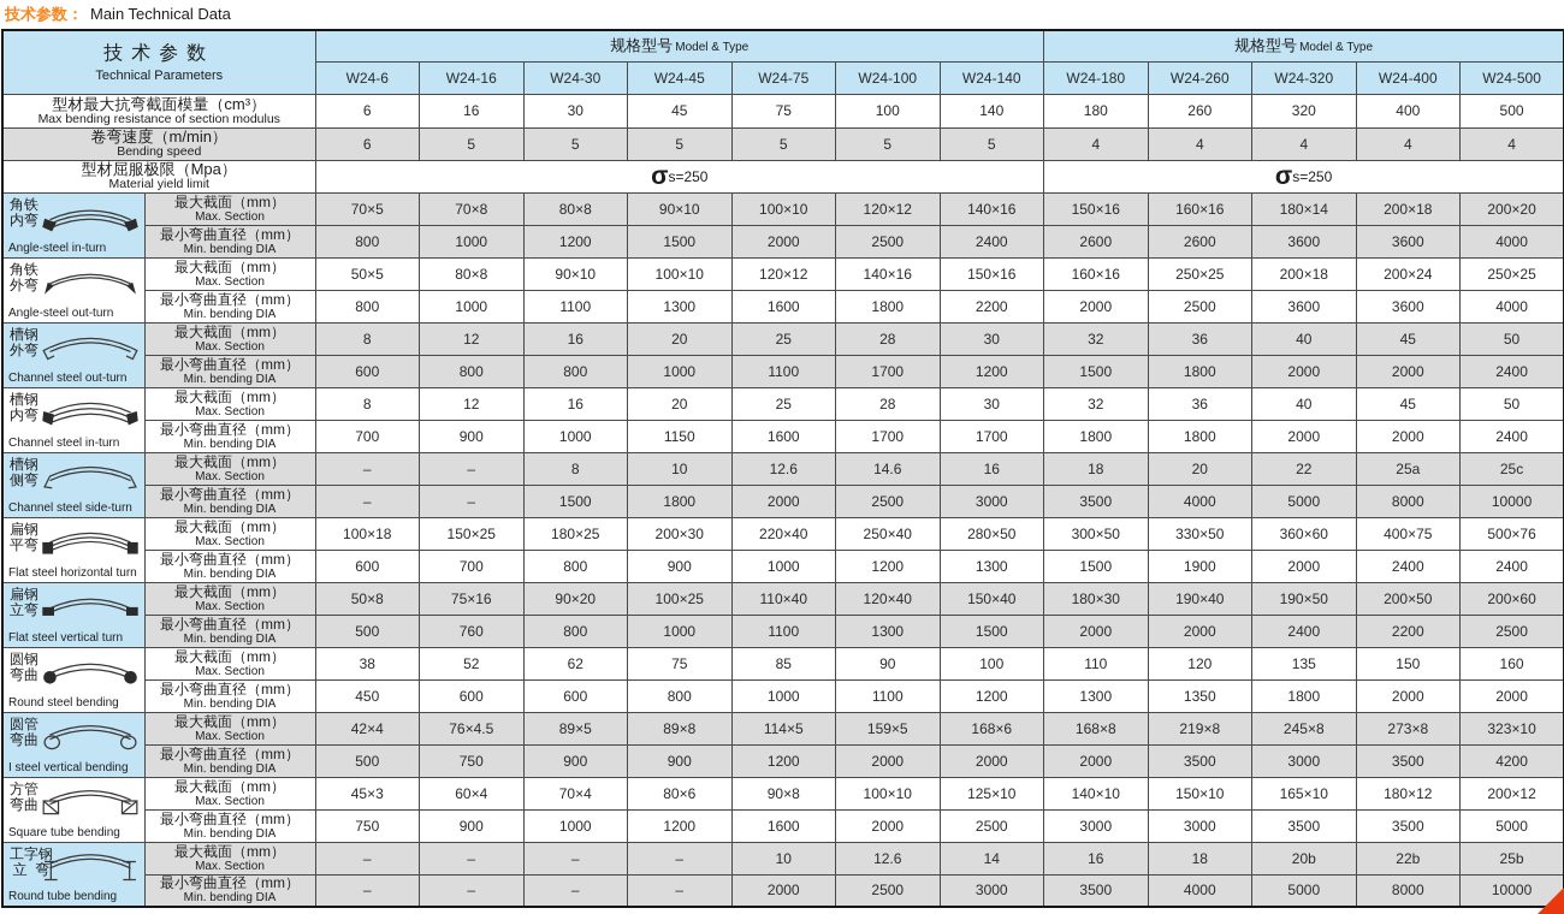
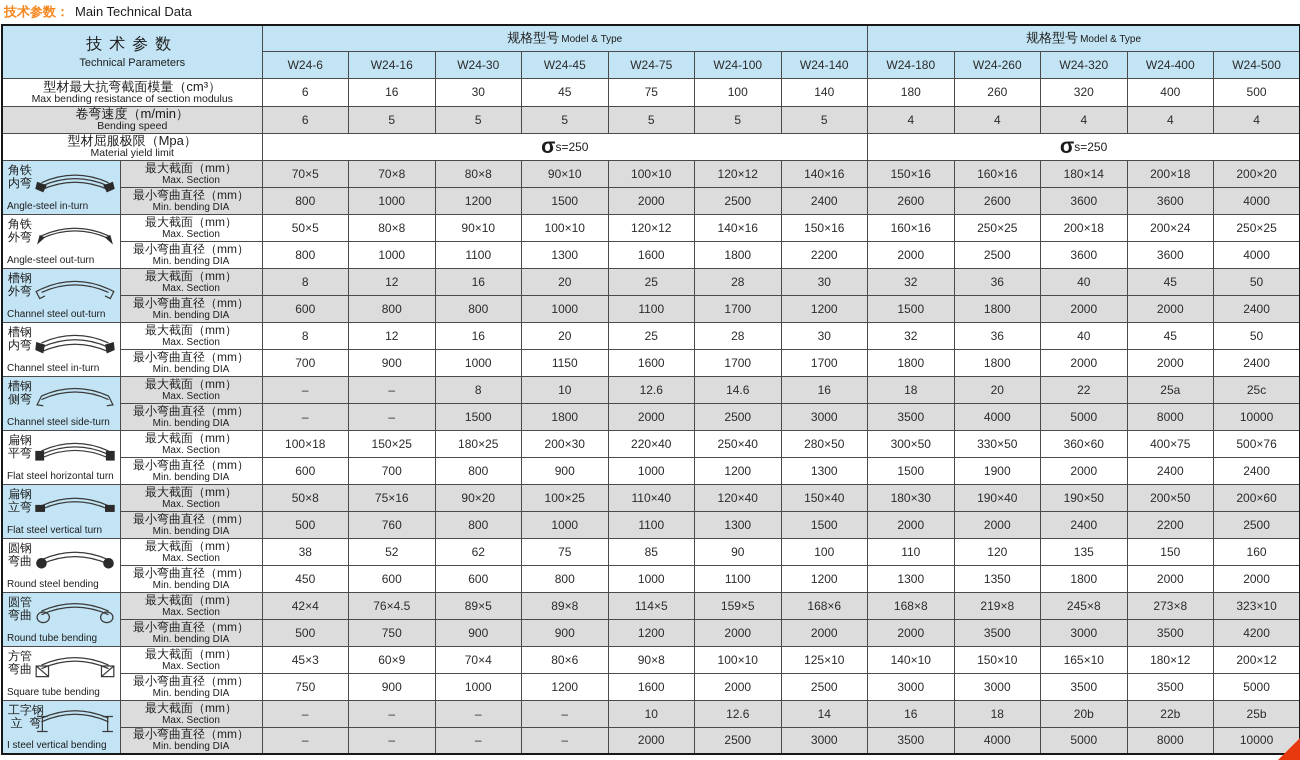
  技术参数： Main Technical Data
  技术参数Technical Parameters	规格型号 Model & Type	规格型号 Model & Type
  W24-6	W24-16	W24-30	W24-45	W24-75	W24-100	W24-140	W24-180	W24-260	W24-320	W24-400	W24-500
  型材最大抗弯截面模量（cm³）Max bending resistance of section modulus	6	16	30	45	75	100	140	180	260	320	400	500
  卷弯速度（m/min）Bending speed	6	5	5	5	5	5	5	4	4	4	4	4
  型材屈服极限（Mpa）Material yield limit	σs=250	σs=250
  角铁 内弯Angle-steel in-turn	最大截面（mm）Max. Section	70×5	70×8	80×8	90×10	100×10	120×12	140×16	150×16	160×16	180×14	200×18	200×20
  最小弯曲直径（mm）Min. bending DIA	800	1000	1200	1500	2000	2500	2400	2600	2600	3600	3600	4000
  角铁 外弯Angle-steel out-turn	最大截面（mm）Max. Section	50×5	80×8	90×10	100×10	120×12	140×16	150×16	160×16	250×25	200×18	200×24	250×25
  最小弯曲直径（mm）Min. bending DIA	800	1000	1100	1300	1600	1800	2200	2000	2500	3600	3600	4000
  槽钢 外弯Channel steel out-turn	最大截面（mm）Max. Section	8	12	16	20	25	28	30	32	36	40	45	50
  最小弯曲直径（mm）Min. bending DIA	600	800	800	1000	1100	1700	1200	1500	1800	2000	2000	2400
  槽钢 内弯Channel steel in-turn	最大截面（mm）Max. Section	8	12	16	20	25	28	30	32	36	40	45	50
  最小弯曲直径（mm）Min. bending DIA	700	900	1000	1150	1600	1700	1700	1800	1800	2000	2000	2400
  槽钢 侧弯Channel steel side-turn	最大截面（mm）Max. Section	–	–	8	10	12.6	14.6	16	18	20	22	25a	25c
  最小弯曲直径（mm）Min. bending DIA	–	–	1500	1800	2000	2500	3000	3500	4000	5000	8000	10000
  扁钢 平弯Flat steel horizontal turn	最大截面（mm）Max. Section	100×18	150×25	180×25	200×30	220×40	250×40	280×50	300×50	330×50	360×60	400×75	500×76
  最小弯曲直径（mm）Min. bending DIA	600	700	800	900	1000	1200	1300	1500	1900	2000	2400	2400
  扁钢 立弯Flat steel vertical turn	最大截面（mm）Max. Section	50×8	75×16	90×20	100×25	110×40	120×40	150×40	180×30	190×40	190×50	200×50	200×60
  最小弯曲直径（mm）Min. bending DIA	500	760	800	1000	1100	1300	1500	2000	2000	2400	2200	2500
  圆钢 弯曲Round steel bending	最大截面（mm）Max. Section	38	52	62	75	85	90	100	110	120	135	150	160
  最小弯曲直径（mm）Min. bending DIA	450	600	600	800	1000	1100	1200	1300	1350	1800	2000	2000
- 圆管 弯曲I steel vertical bending	最大截面（mm）Max. Section	42×4	76×4.5	89×5	89×8	114×5	159×5	168×6	168×8	219×8	245×8	273×8	323×10
+ 圆管 弯曲Round tube bending	最大截面（mm）Max. Section	42×4	76×4.5	89×5	89×8	114×5	159×5	168×6	168×8	219×8	245×8	273×8	323×10
  最小弯曲直径（mm）Min. bending DIA	500	750	900	900	1200	2000	2000	2000	3500	3000	3500	4200
- 方管 弯曲Square tube bending	最大截面（mm）Max. Section	45×3	60×4	70×4	80×6	90×8	100×10	125×10	140×10	150×10	165×10	180×12	200×12
+ 方管 弯曲Square tube bending	最大截面（mm）Max. Section	45×3	60×9	70×4	80×6	90×8	100×10	125×10	140×10	150×10	165×10	180×12	200×12
  最小弯曲直径（mm）Min. bending DIA	750	900	1000	1200	1600	2000	2500	3000	3000	3500	3500	5000
- 工字钢 立 弯Round tube bending	最大截面（mm）Max. Section	–	–	–	–	10	12.6	14	16	18	20b	22b	25b
+ 工字钢 立 弯I steel vertical bending	最大截面（mm）Max. Section	–	–	–	–	10	12.6	14	16	18	20b	22b	25b
  最小弯曲直径（mm）Min. bending DIA	–	–	–	–	2000	2500	3000	3500	4000	5000	8000	10000
